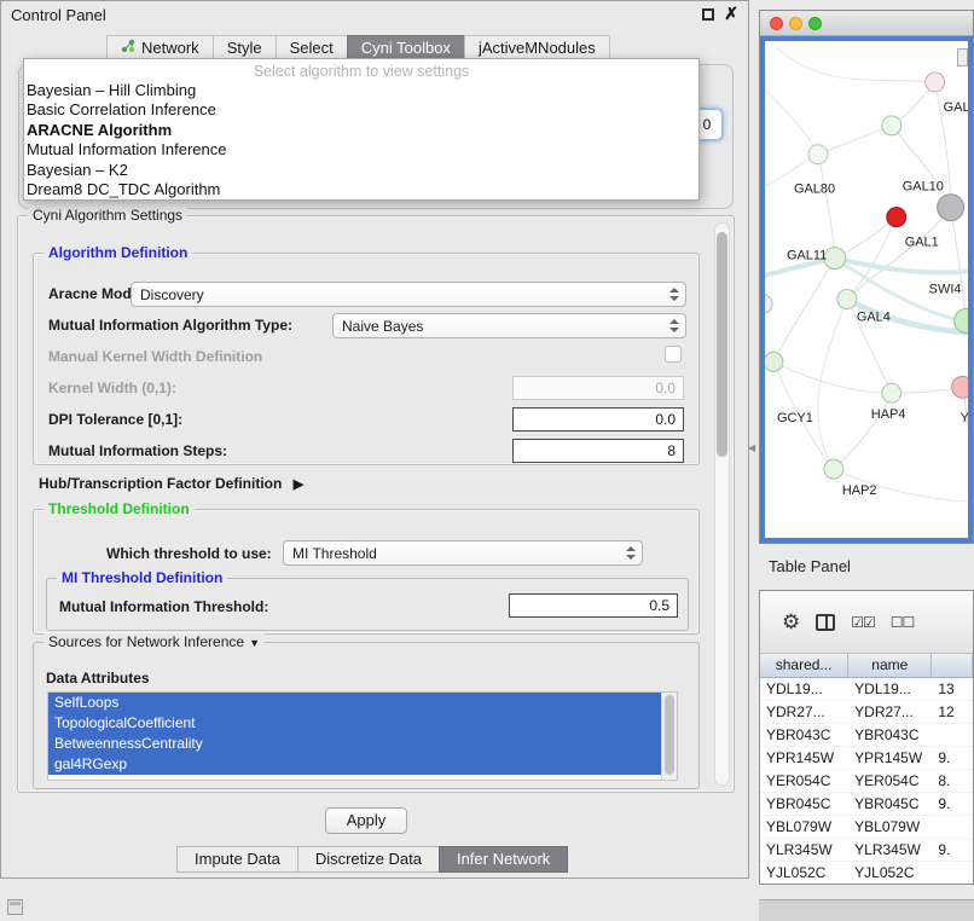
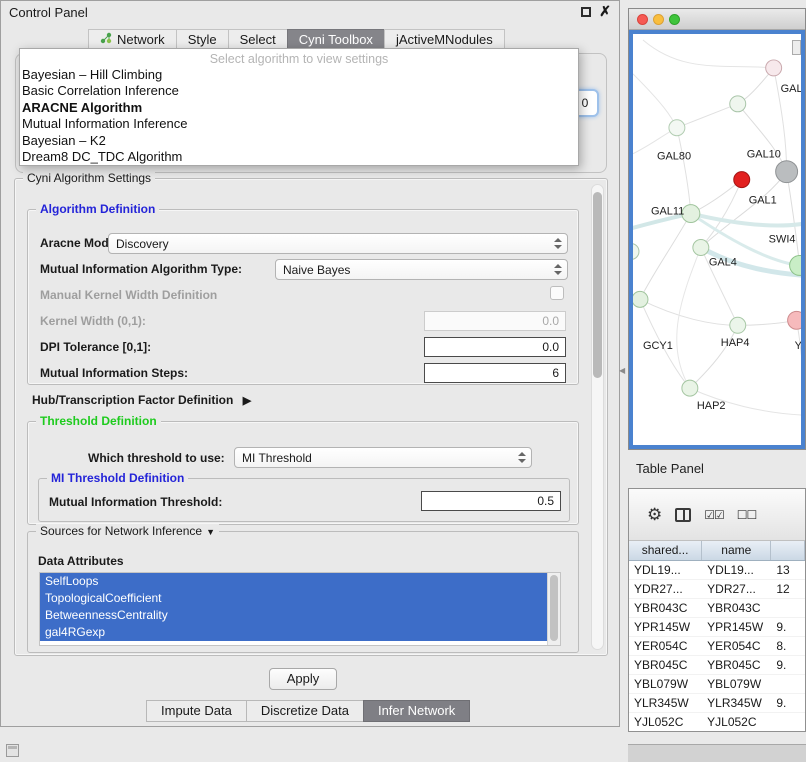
  Control Panel
  ✗
  Network
  Style
  Select
  Cyni Toolbox
  jActiveMNodules
  0
  Select algorithm to view settings
  Bayesian – Hill Climbing
  Basic Correlation Inference
  ARACNE Algorithm
  Mutual Information Inference
  Bayesian – K2
  Dream8 DC_TDC Algorithm
  Cyni Algorithm Settings
  Algorithm Definition
  Aracne Mod
  Discovery
  Mutual Information Algorithm Type:
  Naive Bayes
  Manual Kernel Width Definition
  Kernel Width (0,1):
  0.0
  DPI Tolerance [0,1]:
  0.0
  Mutual Information Steps:
- 8
+ 6
  Hub/Transcription Factor Definition ▶
  Threshold Definition
  Which threshold to use:
  MI Threshold
  MI Threshold Definition
  Mutual Information Threshold:
  0.5
  Sources for Network Inference ▼
  Data Attributes
  SelfLoops
  TopologicalCoefficient
  BetweennessCentrality
  gal4RGexp
  Apply
  Impute Data
  Discretize Data
  Infer Network
  ◀
  GAL
  GAL80
  GAL10
  GAL1
  GAL11
  SWI4
  GAL4
  GCY1
  HAP4
  Y
  HAP2
  Table Panel
  ⚙
  ☑☑
  ☐☐
  shared...
  name
  YDL19...
  YDL19...
  13
  YDR27...
  YDR27...
  12
  YBR043C
  YBR043C
  YPR145W
  YPR145W
  9.
  YER054C
  YER054C
  8.
  YBR045C
  YBR045C
  9.
  YBL079W
  YBL079W
  YLR345W
  YLR345W
  9.
  YJL052C
  YJL052C
